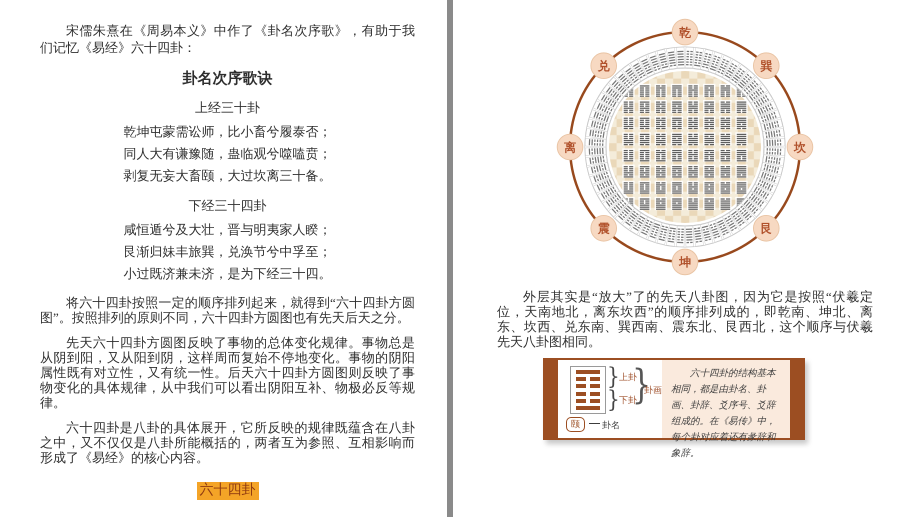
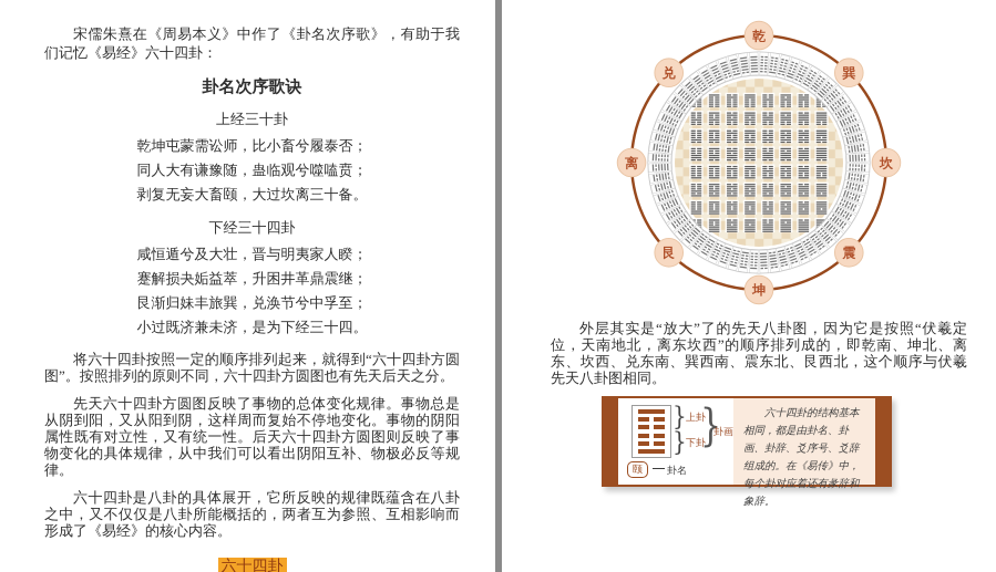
  宋儒朱熹在《周易本义》中作了《卦名次序歌》，有助于我们记忆《易经》六十四卦：
  卦名次序歌诀
  上经三十卦
  乾坤屯蒙需讼师，比小畜兮履泰否；
  同人大有谦豫随，蛊临观兮噬嗑贲；
  剥复无妄大畜颐，大过坎离三十备。
  下经三十四卦
  咸恒遁兮及大壮，晋与明夷家人睽；
+ 蹇解损夬姤益萃，升困井革鼎震继；
  艮渐归妹丰旅巽，兑涣节兮中孚至；
  小过既济兼未济，是为下经三十四。
  将六十四卦按照一定的顺序排列起来，就得到“六十四卦方圆图”。按照排列的原则不同，六十四卦方圆图也有先天后天之分。
  先天六十四卦方圆图反映了事物的总体变化规律。事物总是从阴到阳，又从阳到阴，这样周而复始不停地变化。事物的阴阳属性既有对立性，又有统一性。后天六十四卦方圆图则反映了事物变化的具体规律，从中我们可以看出阴阳互补、物极必反等规律。
  六十四卦是八卦的具体展开，它所反映的规律既蕴含在八卦之中，又不仅仅是八卦所能概括的，两者互为参照、互相影响而形成了《易经》的核心内容。
  六十四卦
  乾
  巽
  坎
- 艮
+ 震
  坤
- 震
+ 艮
  离
  兑
  外层其实是“放大”了的先天八卦图，因为它是按照“伏羲定位，天南地北，离东坎西”的顺序排列成的，即乾南、坤北、离东、坎西、兑东南、巽西南、震东北、艮西北，这个顺序与伏羲先天八卦图相同。
  }
  上卦
  }
  下卦
  }
  卦画
  颐
  卦名
  六十四卦的结构基本相同，都是由卦名、卦画、卦辞、爻序号、爻辞组成的。在《易传》中，每个卦对应着还有彖辞和象辞。
